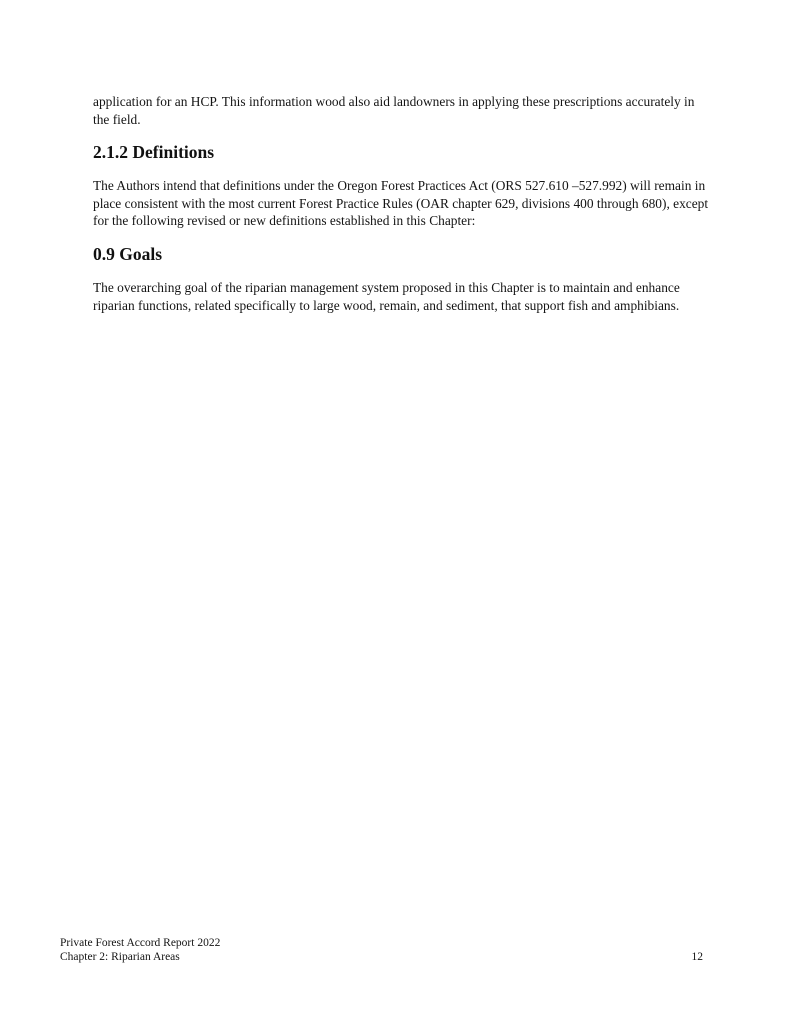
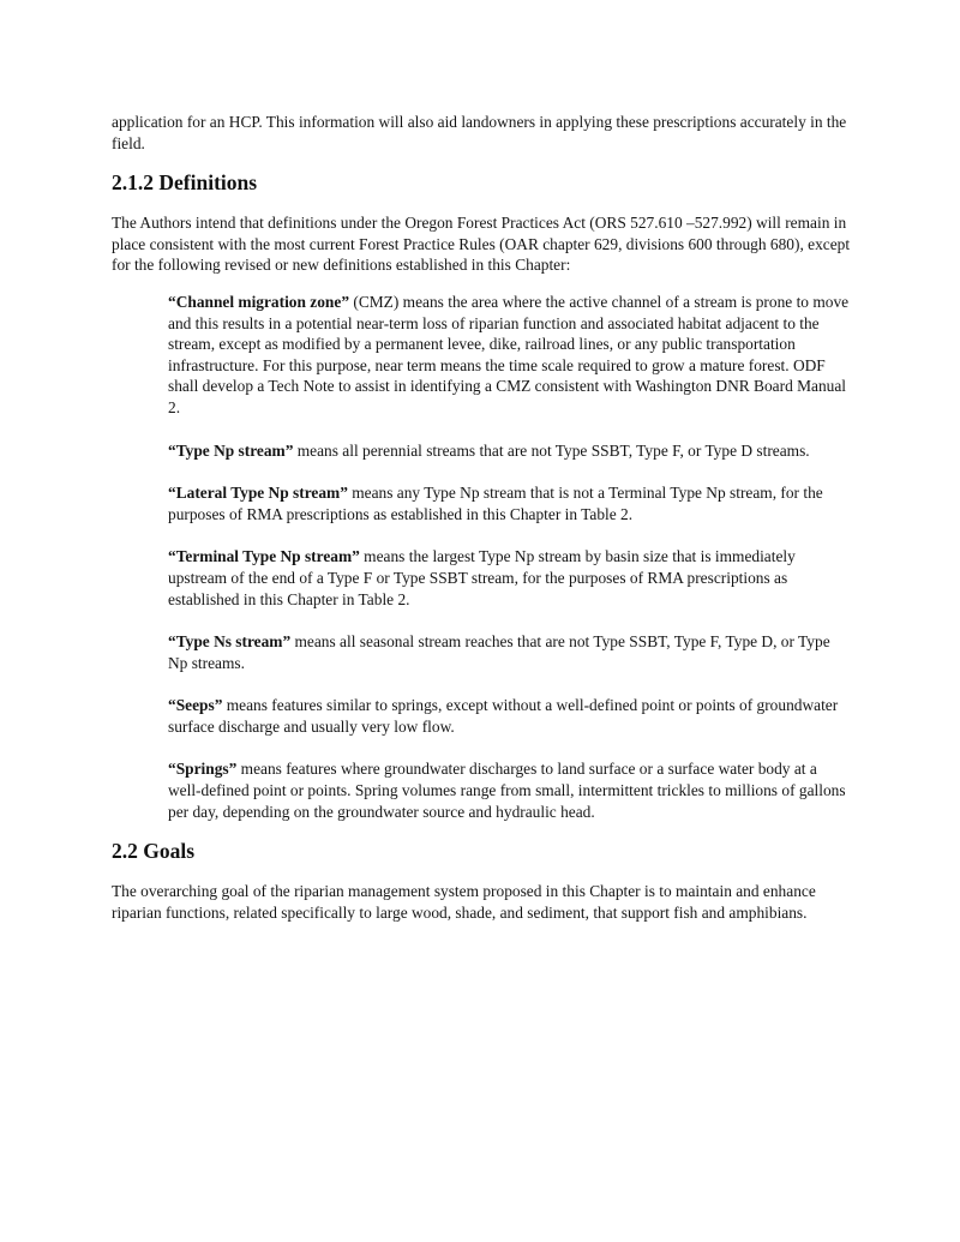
- application for an HCP. This information wood also aid landowners in applying these prescriptions accurately in the field.
+ application for an HCP. This information will also aid landowners in applying these prescriptions accurately in the field.
  2.1.2 Definitions
- The Authors intend that definitions under the Oregon Forest Practices Act (ORS 527.610 –527.992) will remain in place consistent with the most current Forest Practice Rules (OAR chapter 629, divisions 400 through 680), except for the following revised or new definitions established in this Chapter:
+ The Authors intend that definitions under the Oregon Forest Practices Act (ORS 527.610 –527.992) will remain in place consistent with the most current Forest Practice Rules (OAR chapter 629, divisions 600 through 680), except for the following revised or new definitions established in this Chapter:
+ “Channel migration zone” (CMZ) means the area where the active channel of a stream is prone to move and this results in a potential near-term loss of riparian function and associated habitat adjacent to the stream, except as modified by a permanent levee, dike, railroad lines, or any public transportation infrastructure. For this purpose, near term means the time scale required to grow a mature forest. ODF shall develop a Tech Note to assist in identifying a CMZ consistent with Washington DNR Board Manual 2.
+ “Type Np stream” means all perennial streams that are not Type SSBT, Type F, or Type D streams.
+ “Lateral Type Np stream” means any Type Np stream that is not a Terminal Type Np stream, for the purposes of RMA prescriptions as established in this Chapter in Table 2.
+ “Terminal Type Np stream” means the largest Type Np stream by basin size that is immediately upstream of the end of a Type F or Type SSBT stream, for the purposes of RMA prescriptions as established in this Chapter in Table 2.
+ “Type Ns stream” means all seasonal stream reaches that are not Type SSBT, Type F, Type D, or Type Np streams.
+ “Seeps” means features similar to springs, except without a well-defined point or points of groundwater surface discharge and usually very low flow.
+ “Springs” means features where groundwater discharges to land surface or a surface water body at a well-defined point or points. Spring volumes range from small, intermittent trickles to millions of gallons per day, depending on the groundwater source and hydraulic head.
- 0.9 Goals
+ 2.2 Goals
- The overarching goal of the riparian management system proposed in this Chapter is to maintain and enhance riparian functions, related specifically to large wood, remain, and sediment, that support fish and amphibians.
+ The overarching goal of the riparian management system proposed in this Chapter is to maintain and enhance riparian functions, related specifically to large wood, shade, and sediment, that support fish and amphibians.
- Private Forest Accord Report 2022
- Chapter 2: Riparian Areas
- 12
